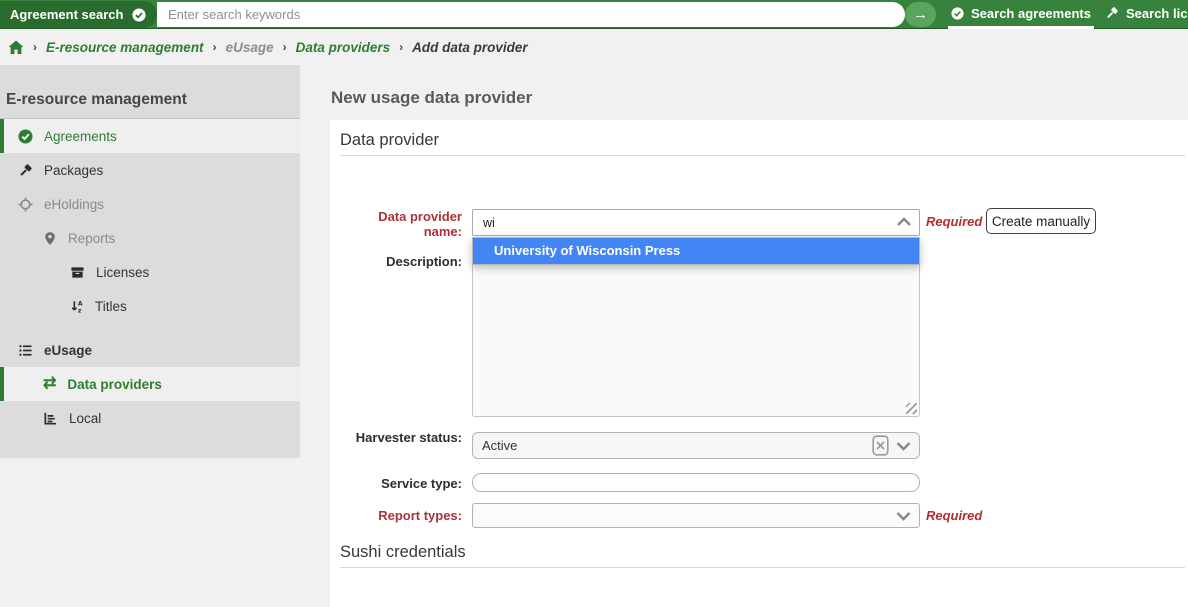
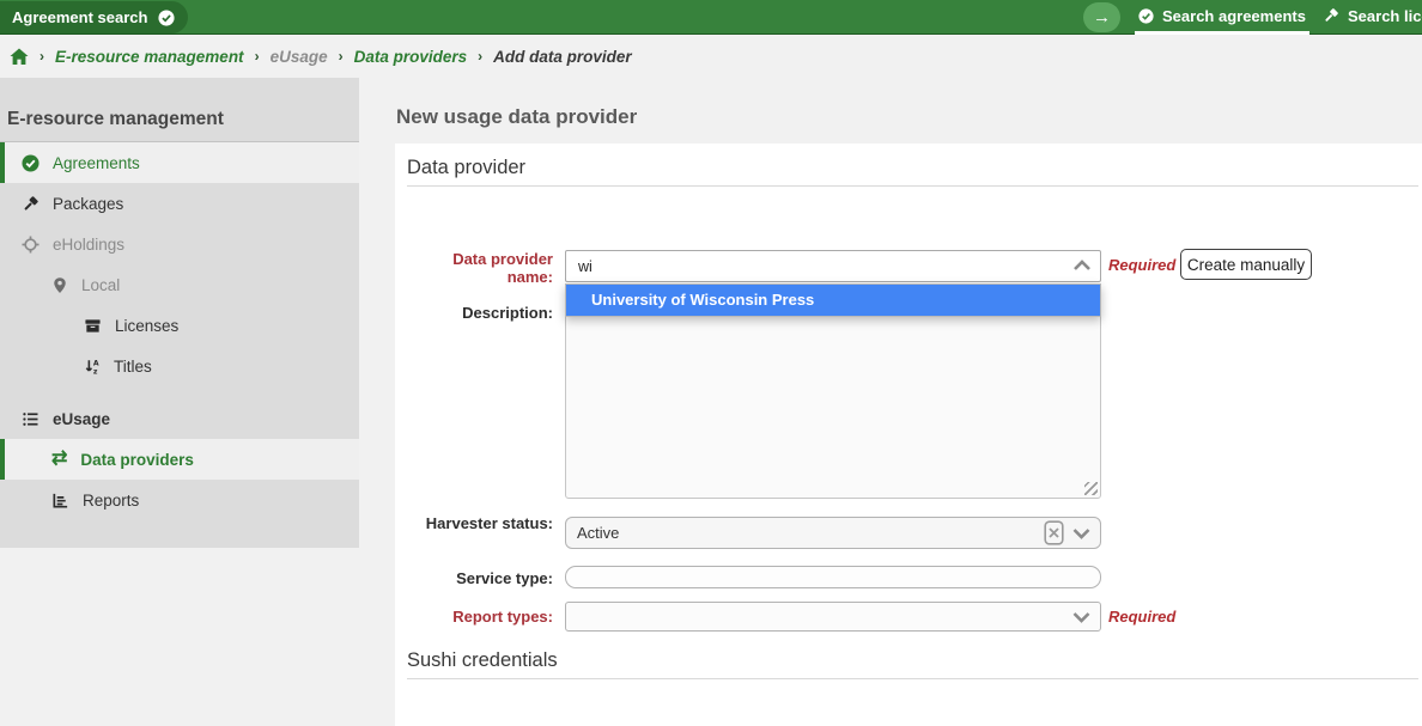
  Agreement search
- Enter search keywords
  →
  Search agreements
  ›
  E-resource management
  ›
  eUsage
  ›
  Data providers
  ›
  Add data provider
  E-resource management
  Agreements
  Packages
  eHoldings
- Reports
+ Local
  Licenses
  Titles
  eUsage
  ⇄
  Data providers
- Local
+ Reports
  New usage data provider
  Data provider
  Data provider name:
  wi
  Required
  Create manually
  University of Wisconsin Press
  Description:
  Harvester status:
  Active
  Service type:
  Report types:
  Required
  Sushi credentials
